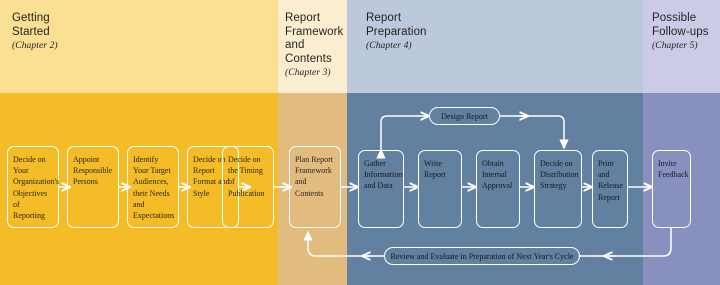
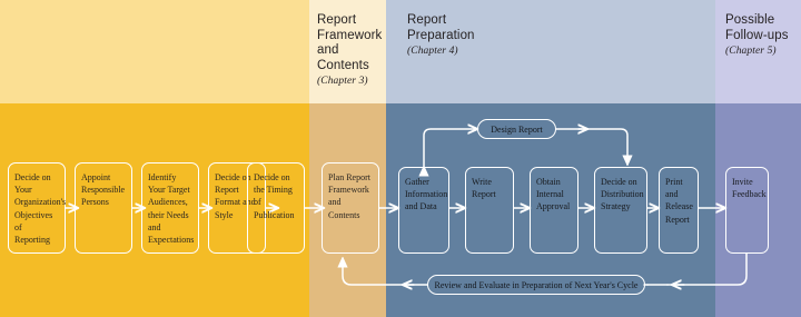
- Getting
- Started
- (Chapter 2)
  Report
  Framework
  and
  Contents
  (Chapter 3)
  Report
  Preparation
  (Chapter 4)
  Possible
  Follow-ups
  (Chapter 5)
  Decide on Your Organization's Objectives of Reporting
  Appoint Responsible Persons
  Identify Your Target Audiences, their Needs and Expectations
  Decide on Report Format and Style
  Decide on the Timing of Publication
  Plan Report Framework and Contents
  Gather Information and Data
  Write Report
  Obtain Internal Approval
  Decide on Distribution Strategy
  Print and Release Report
  Invite Feedback
  Design Report
  Review and Evaluate in Preparation of Next Year's Cycle
